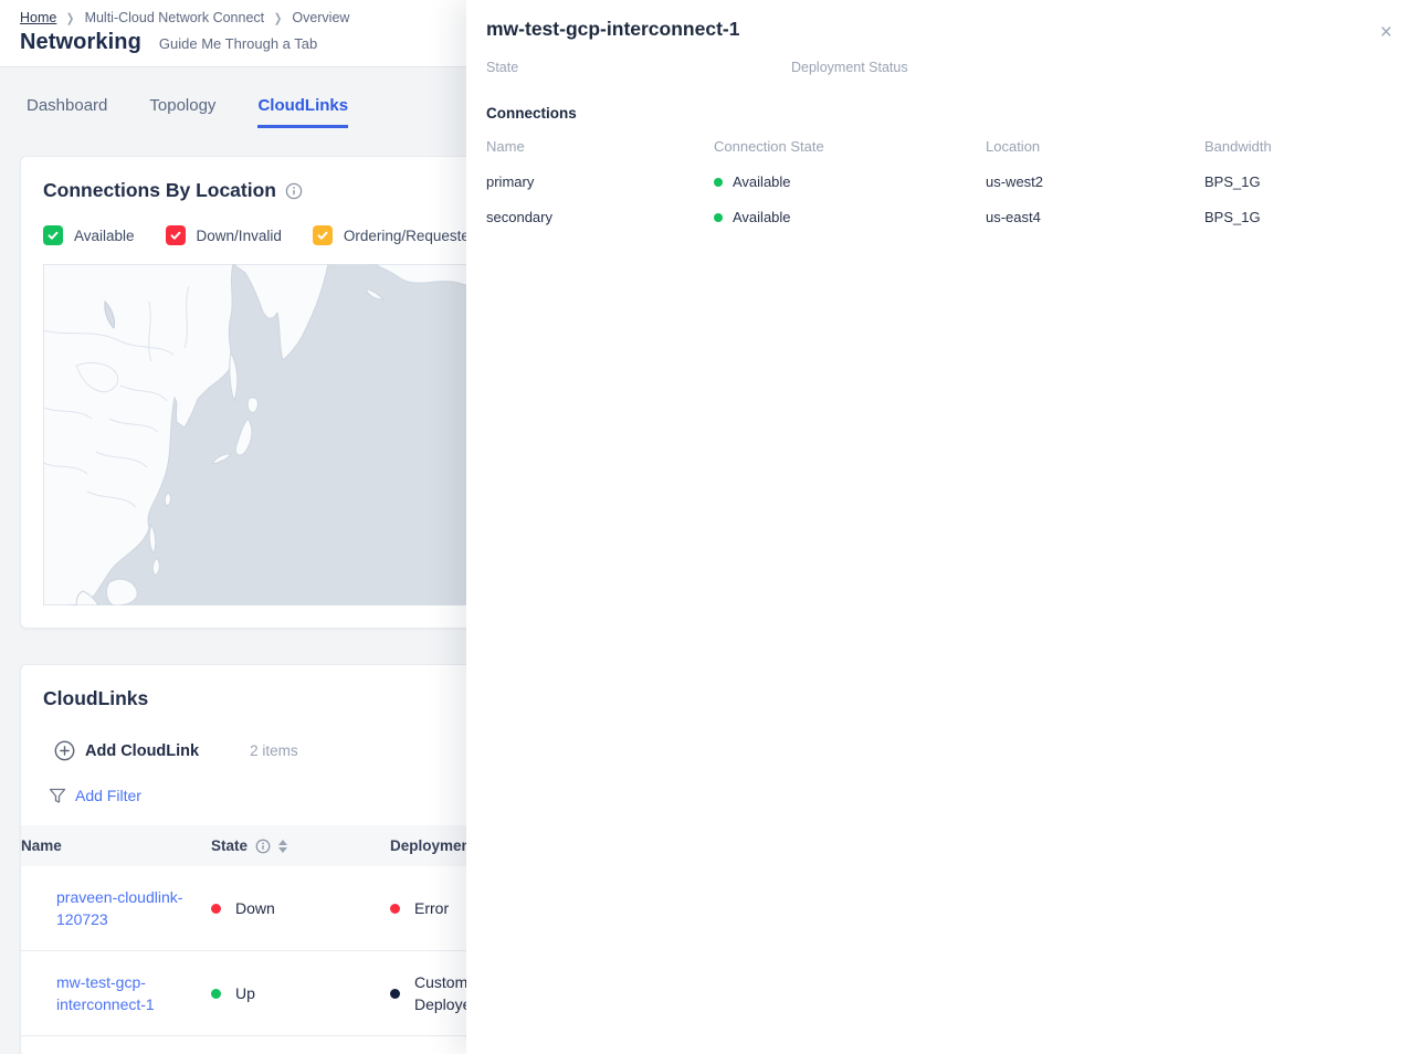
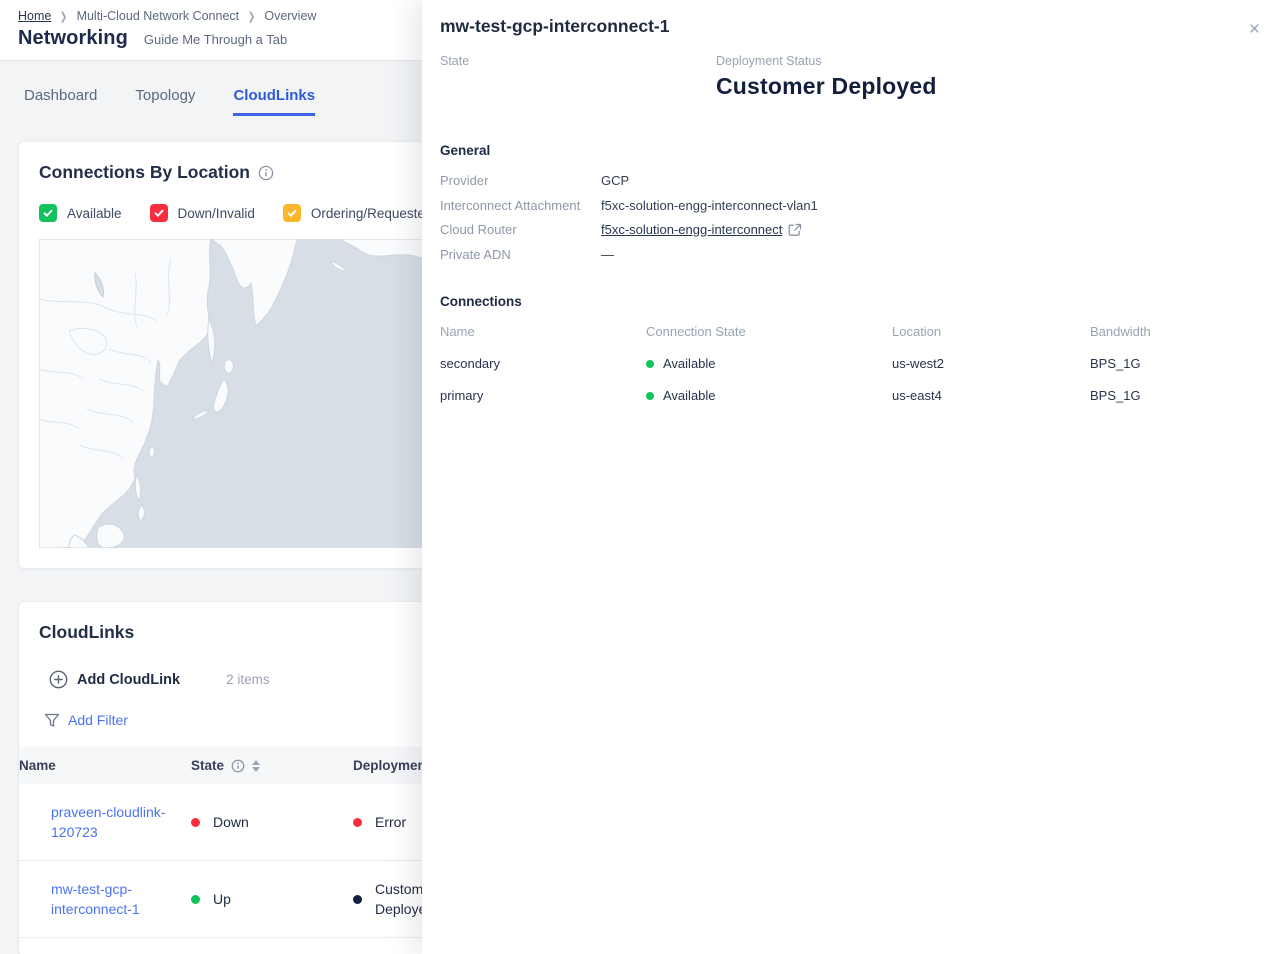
  Home
  ❯
  Multi-Cloud Network Connect
  ❯
  Overview
  Networking
  Guide Me Through a Tab
  Dashboard
  Topology
  CloudLinks
  Connections By Location
  Available
  Down/Invalid
  CloudLinks
  Add CloudLink
  2 items
  Add Filter
  praveen-cloudlink-120723	Down	Error
  mw-test-gcp-interconnect-1	Up	Custom Deploy
  mw-test-gcp-interconnect-1
  ×
  State
  Deployment Status
+ Customer Deployed
+ General
+ Provider
+ GCP
+ Interconnect Attachment
+ f5xc-solution-engg-interconnect-vlan1
+ Cloud Router
+ f5xc-solution-engg-interconnect
+ Private ADN
+ —
  Connections
  Name
  Connection State
  Location
  Bandwidth
- primary
+ secondary
  Available
  us-west2
  BPS_1G
- secondary
+ primary
  Available
  us-east4
  BPS_1G
